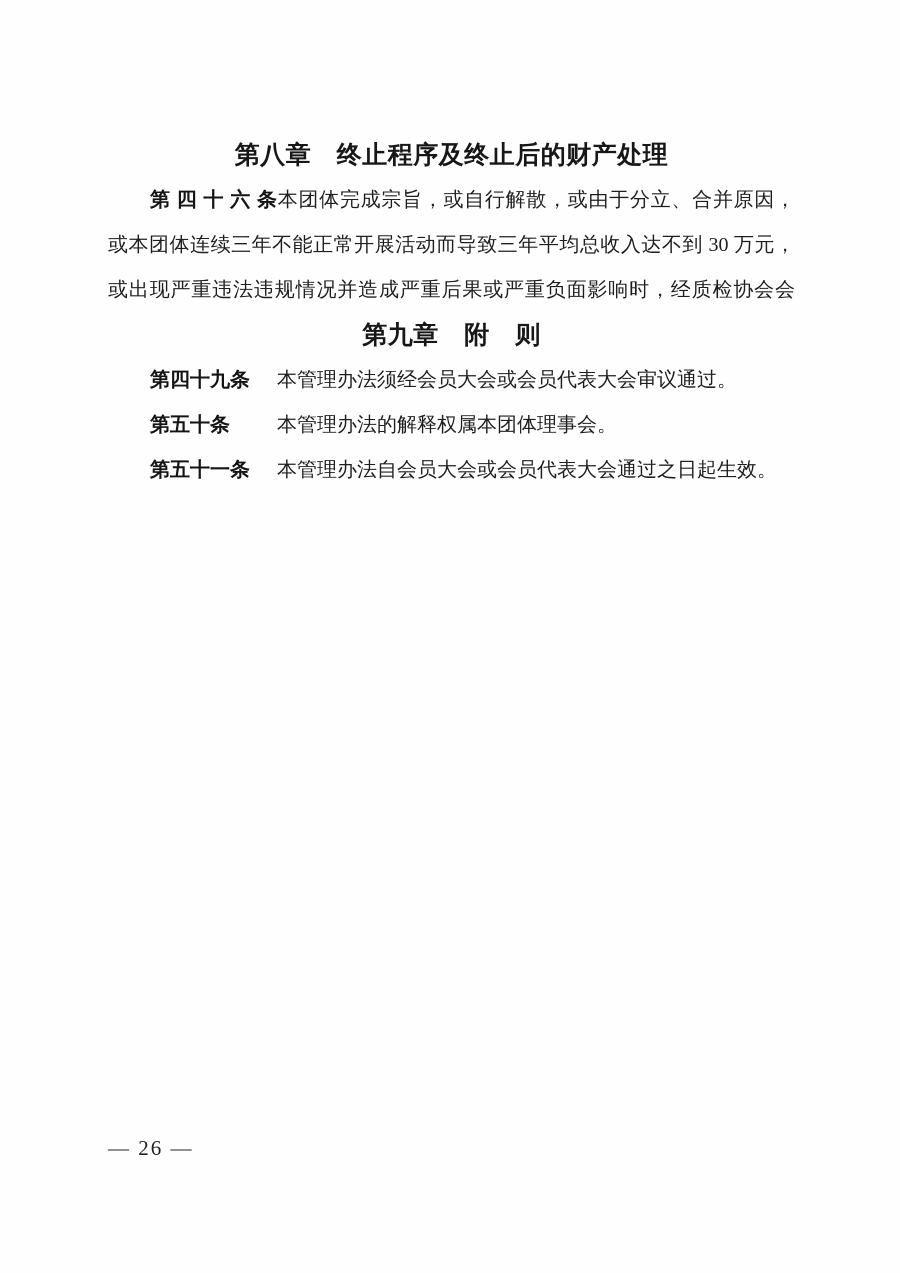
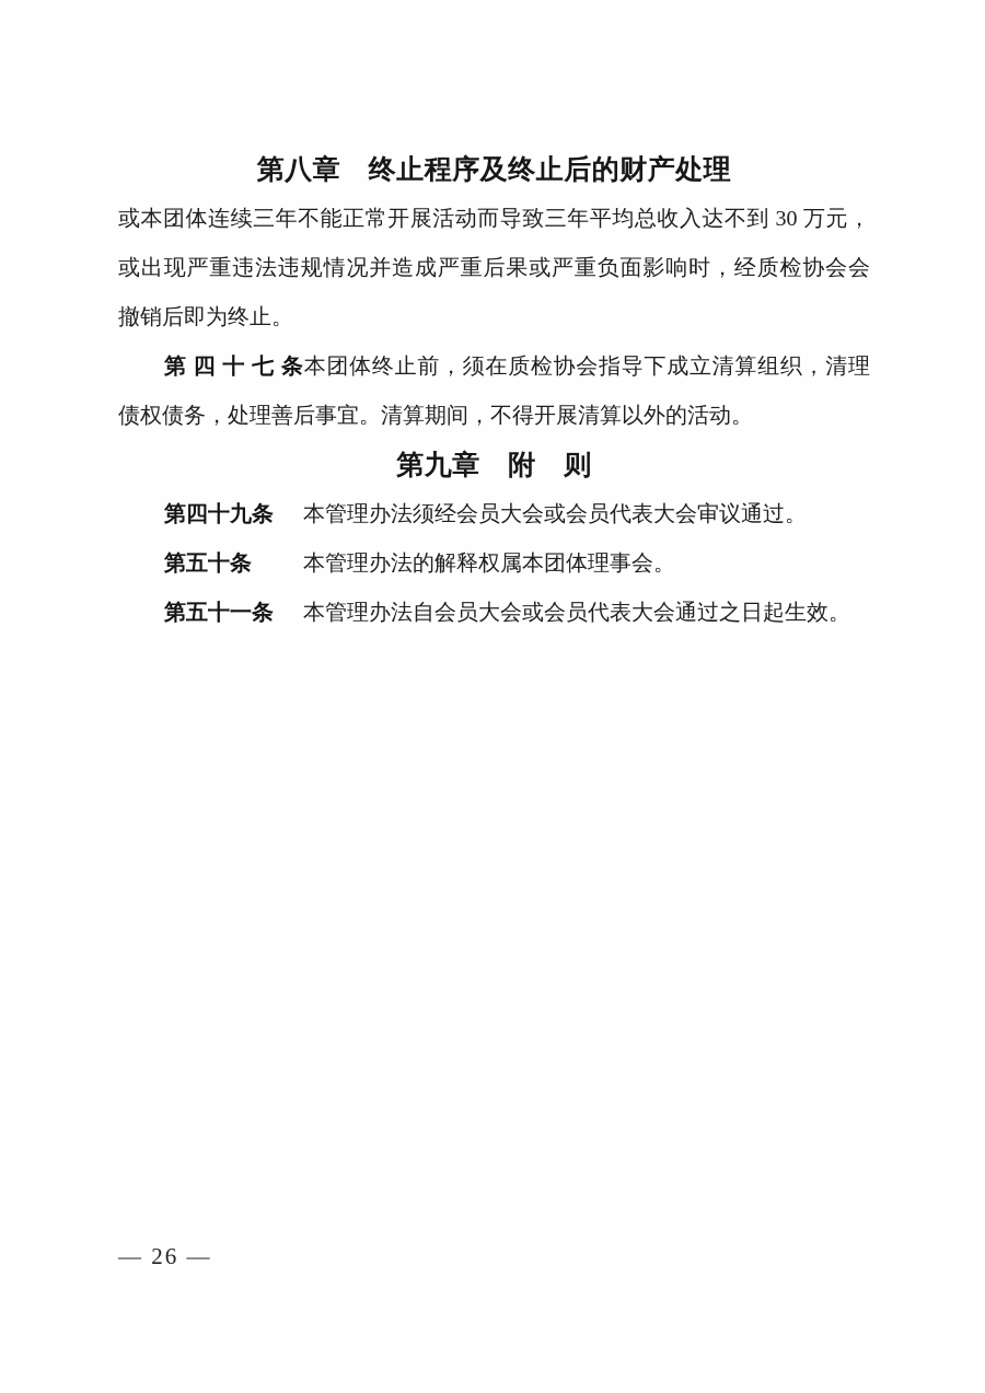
  第八章 终止程序及终止后的财产处理
- 第四十六条本团体完成宗旨，或自行解散，或由于分立、合并原因，
  或本团体连续三年不能正常开展活动而导致三年平均总收入达不到 30 万元，
  或出现严重违法违规情况并造成严重后果或严重负面影响时，经质检协会会
+ 撤销后即为终止。
+ 第四十七条本团体终止前，须在质检协会指导下成立清算组织，清理
+ 债权债务，处理善后事宜。清算期间，不得开展清算以外的活动。
  第九章 附 则
  第四十九条 本管理办法须经会员大会或会员代表大会审议通过。
  第五十条 本管理办法的解释权属本团体理事会。
  第五十一条 本管理办法自会员大会或会员代表大会通过之日起生效。
  — 26 —
